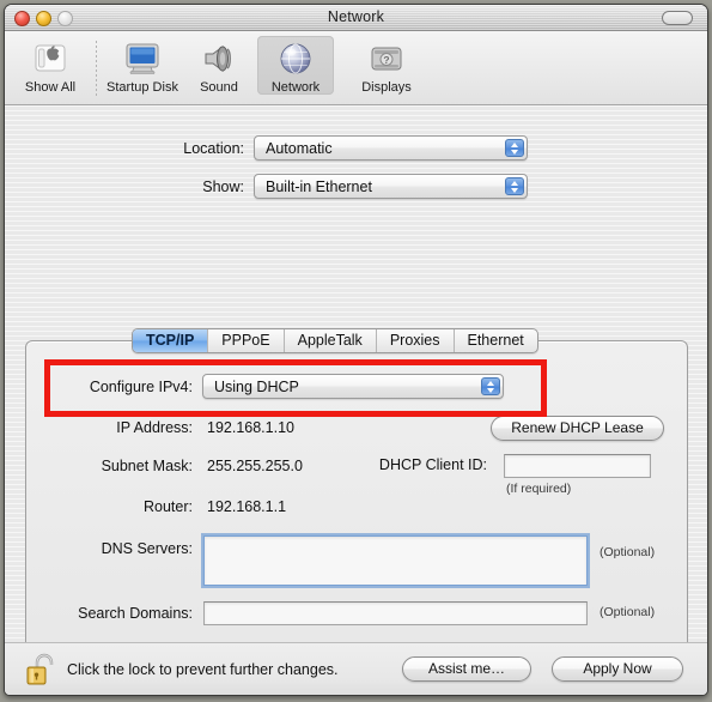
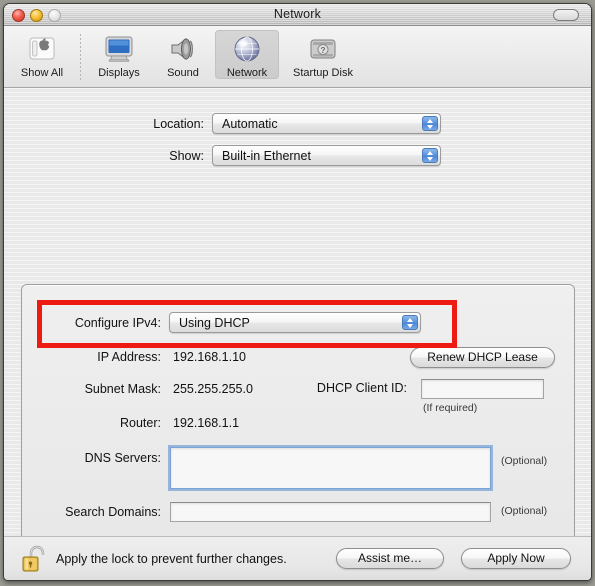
  Network
  Show All
- Startup Disk
+ Displays
  Sound
  Network
  ?
- Displays
+ Startup Disk
  Location:
  Automatic
  Show:
  Built-in Ethernet
- TCP/IP
- PPPoE
- AppleTalk
- Proxies
- Ethernet
  Configure IPv4:
  Using DHCP
  IP Address:
  192.168.1.10
  Renew DHCP Lease
  Subnet Mask:
  255.255.255.0
  DHCP Client ID:
  (If required)
  Router:
  192.168.1.1
  DNS Servers:
  (Optional)
  Search Domains:
  (Optional)
- Click the lock to prevent further changes.
+ Apply the lock to prevent further changes.
  Assist me…
  Apply Now
